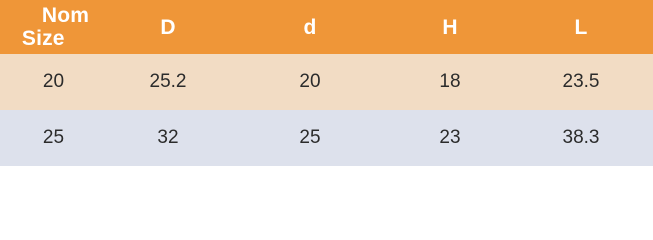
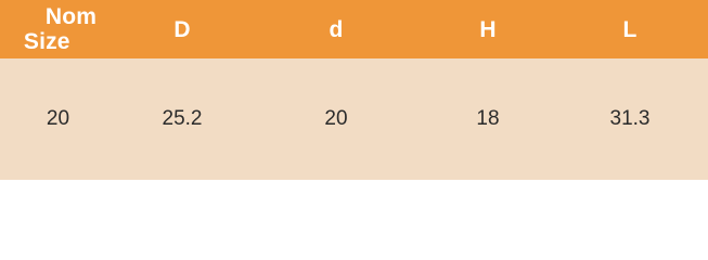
  Nom Size	D	d	H	L
- 20	25.2	20	18	23.5
+ 20	25.2	20	18	31.3
- 25	32	25	23	38.3
